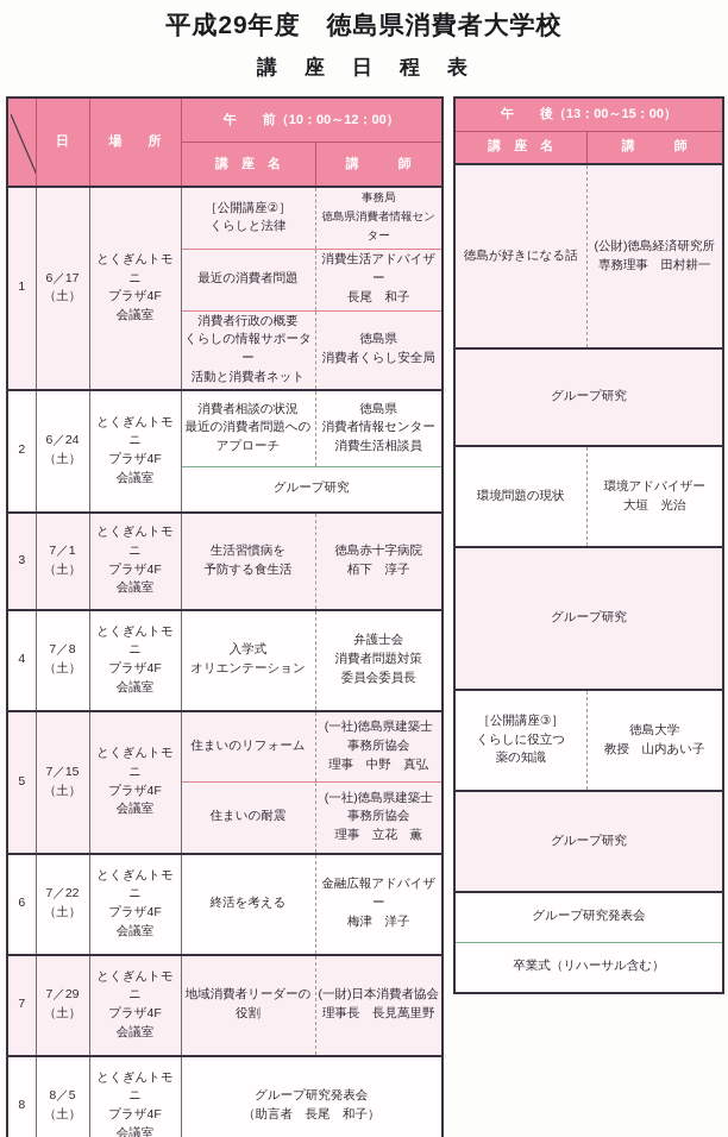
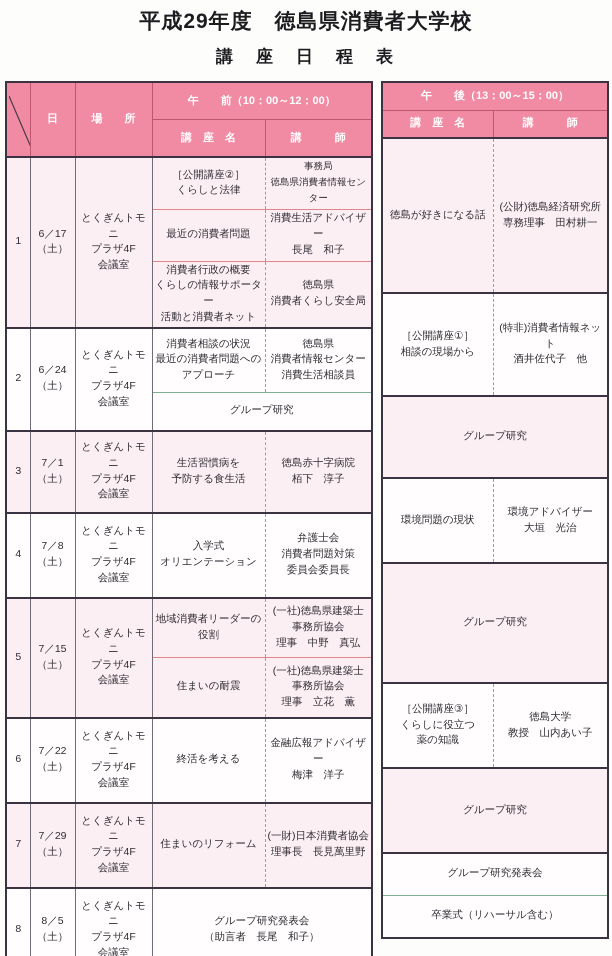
  平成29年度 徳島県消費者大学校
  講 座 日 程 表
  	日	場 所	午 前（10：00～12：00）
  講 座 名	講 師
  1	6／17 （土）	とくぎんトモニ プラザ4F 会議室	［公開講座②］ くらしと法律	事務局 徳島県消費者情報センター
  最近の消費者問題	消費生活アドバイザー 長尾 和子
  消費者行政の概要 くらしの情報サポーター 活動と消費者ネット	徳島県 消費者くらし安全局
  2	6／24 （土）	とくぎんトモニ プラザ4F 会議室	消費者相談の状況 最近の消費者問題への アプローチ	徳島県 消費者情報センター 消費生活相談員
  グループ研究
  3	7／1 （土）	とくぎんトモニ プラザ4F 会議室	生活習慣病を 予防する食生活	徳島赤十字病院 栢下 淳子
  4	7／8 （土）	とくぎんトモニ プラザ4F 会議室	入学式 オリエンテーション	弁護士会 消費者問題対策 委員会委員長
- 5	7／15 （土）	とくぎんトモニ プラザ4F 会議室	住まいのリフォーム	(一社)徳島県建築士 事務所協会 理事 中野 真弘
+ 5	7／15 （土）	とくぎんトモニ プラザ4F 会議室	地域消費者リーダーの 役割	(一社)徳島県建築士 事務所協会 理事 中野 真弘
  住まいの耐震	(一社)徳島県建築士 事務所協会 理事 立花 薫
  6	7／22 （土）	とくぎんトモニ プラザ4F 会議室	終活を考える	金融広報アドバイザー 梅津 洋子
- 7	7／29 （土）	とくぎんトモニ プラザ4F 会議室	地域消費者リーダーの 役割	(一財)日本消費者協会 理事長 長見萬里野
+ 7	7／29 （土）	とくぎんトモニ プラザ4F 会議室	住まいのリフォーム	(一財)日本消費者協会 理事長 長見萬里野
  8	8／5 （土）	とくぎんトモニ プラザ4F 会議室	グループ研究発表会 （助言者 長尾 和子）
  午 後（13：00～15：00）
  講 座 名	講 師
  徳島が好きになる話	(公財)徳島経済研究所 専務理事 田村耕一
+ ［公開講座①］ 相談の現場から	(特非)消費者情報ネット 酒井佐代子 他
  グループ研究
  環境問題の現状	環境アドバイザー 大垣 光治
  グループ研究
  ［公開講座③］ くらしに役立つ 薬の知識	徳島大学 教授 山内あい子
  グループ研究
  グループ研究発表会
  卒業式（リハーサル含む）
